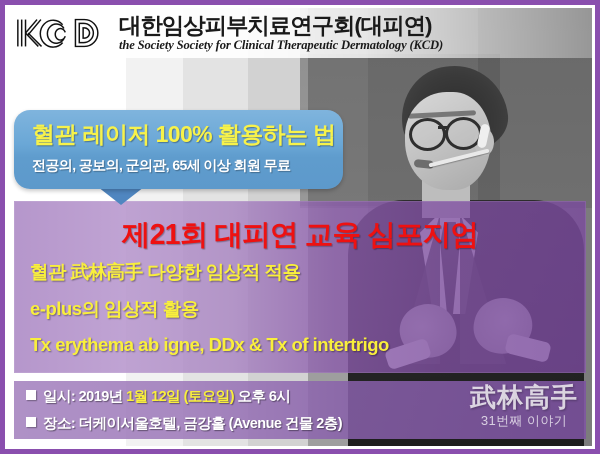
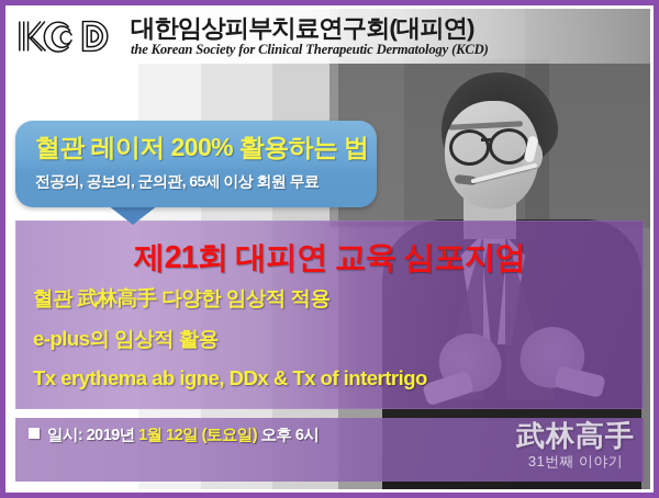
  대한임상피부치료연구회(대피연)
- the Society Society for Clinical Therapeutic Dermatology (KCD)
+ the Korean Society for Clinical Therapeutic Dermatology (KCD)
- 혈관 레이저 100% 활용하는 법
+ 혈관 레이저 200% 활용하는 법
  전공의, 공보의, 군의관, 65세 이상 회원 무료
  제21회 대피연 교육 심포지엄
  혈관 武林高手 다양한 임상적 적용
  e-plus의 임상적 활용
  Tx erythema ab igne, DDx & Tx of intertrigo
  일시: 2019년 1월 12일 (토요일) 오후 6시
- 장소: 더케이서울호텔, 금강홀 (Avenue 건물 2층)
  武林高手
  31번째 이야기
